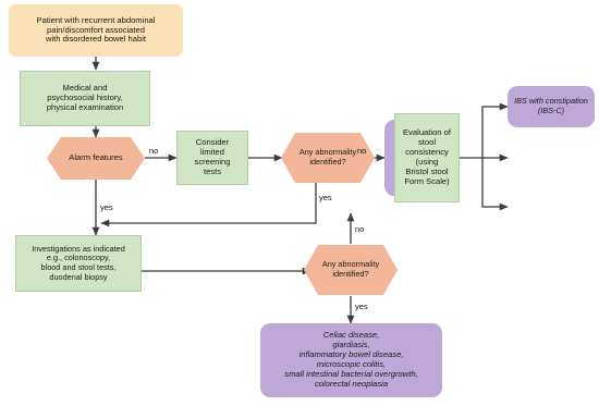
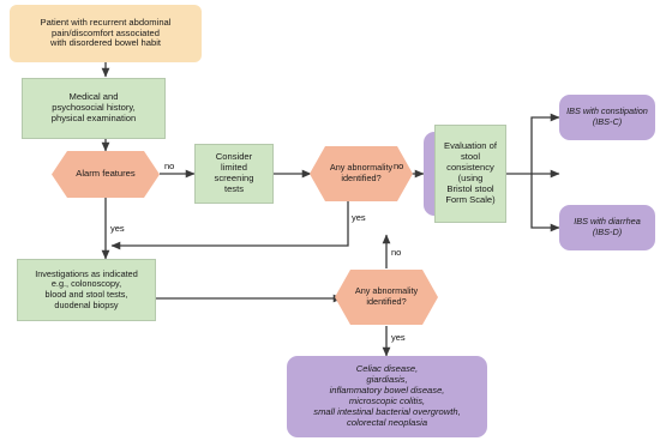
  Patient with recurrent abdominal
  pain/discomfort associated
  with disordered bowel habit
  Medical and
  psychosocial history,
  physical examination
  Alarm features
  Consider
  limited
  screening
  tests
  Any abnormality identified?
  Evaluation of
  stool
  consistency
  (using
  Bristol stool
  Form Scale)
  IBS with constipation
  (IBS-C)
+ IBS with diarrhea
+ (IBS-D)
  Investigations as indicated
  e.g., colonoscopy,
  blood and stool tests,
  duodenal biopsy
  Any abnormality identified?
  Celiac disease,
  giardiasis,
  inflammatory bowel disease,
  microscopic colitis,
  small intestinal bacterial overgrowth,
  colorectal neoplasia
  no
  yes
  no
  yes
  no
  yes
